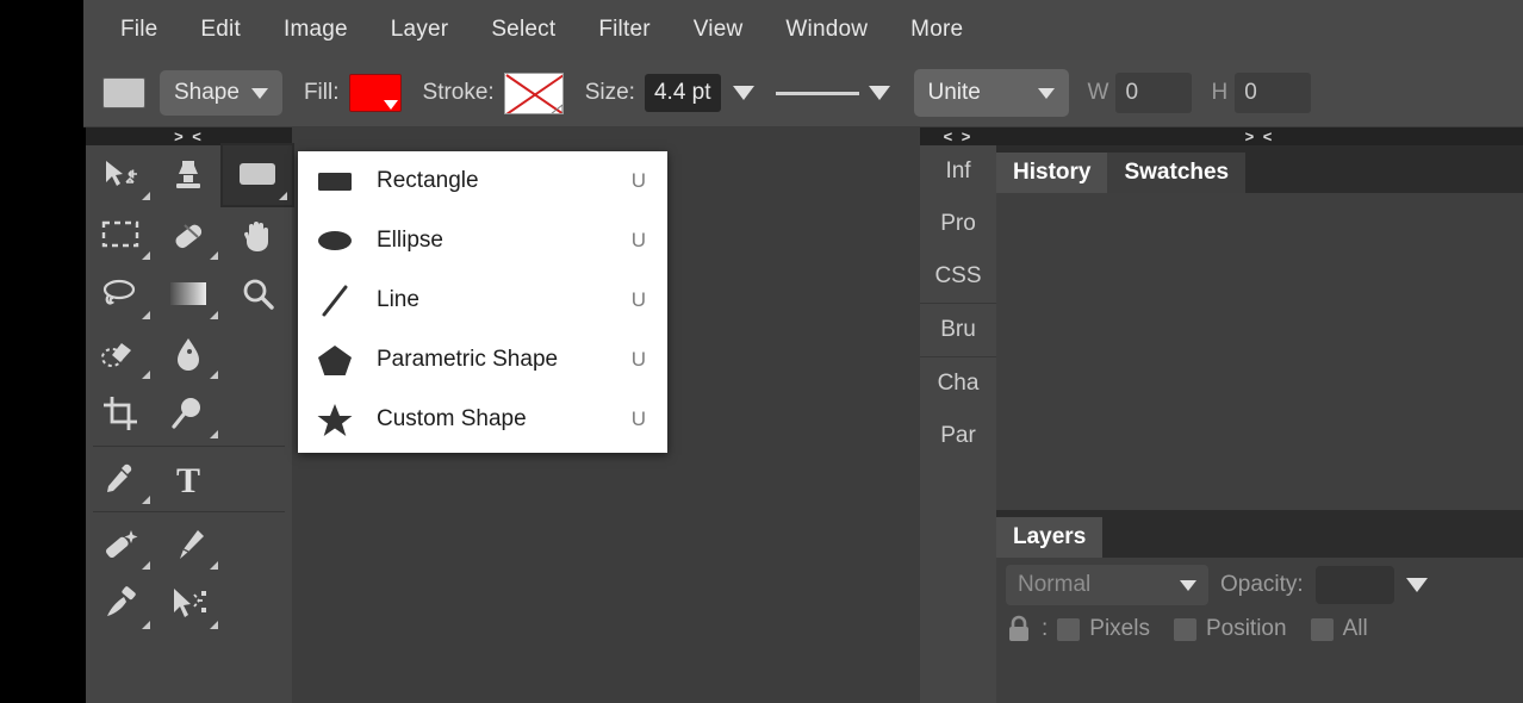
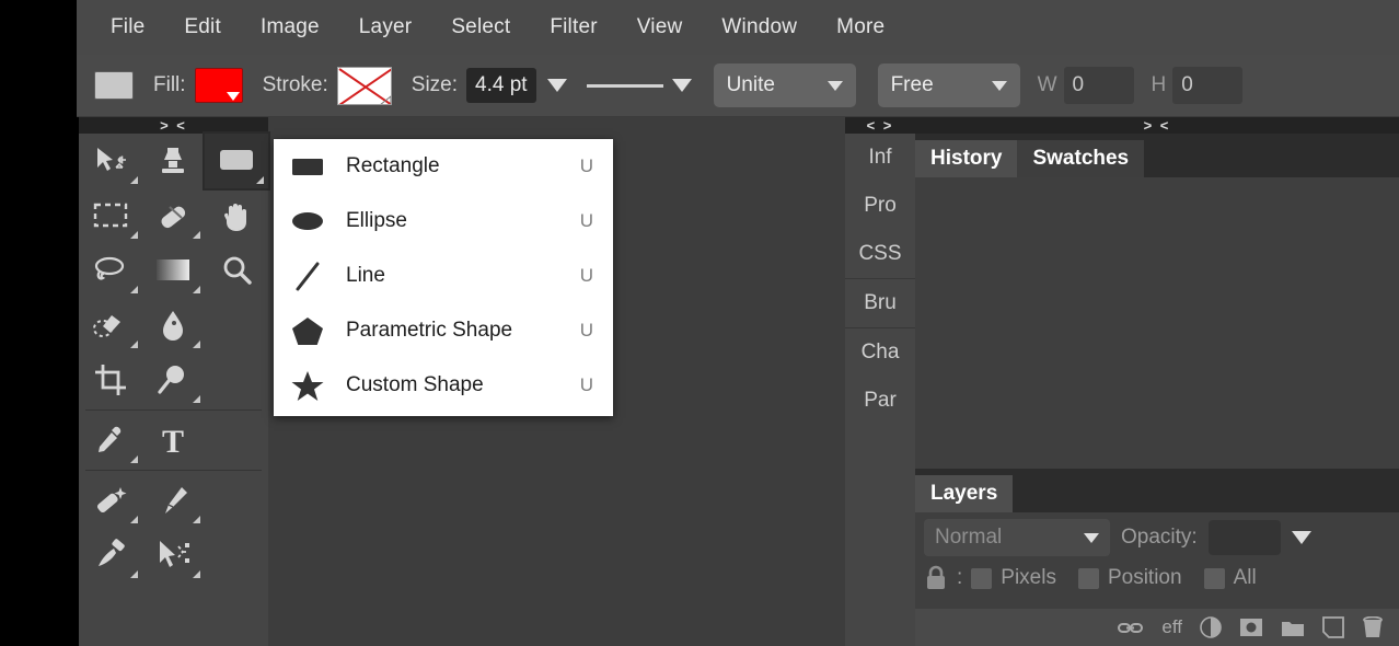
  File
  Edit
  Image
  Layer
  Select
  Filter
  View
  Window
  More
- Shape
  Fill:
  Stroke:
  Size:
  4.4 pt
  Unite
+ Free
  W
  0
  H
  0
  > <
  < >
  > <
  T
  Rectangle
  U
  Ellipse
  U
  Line
  U
  Parametric Shape
  U
  Custom Shape
  U
  Inf
  Pro
  CSS
  Bru
  Cha
  Par
  History
  Swatches
  Layers
  Normal
  Opacity:
  :
  Pixels
  Position
  All
+ eff
